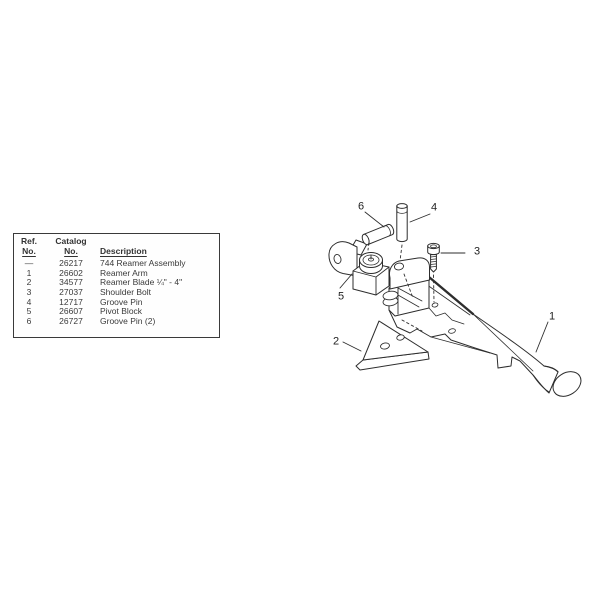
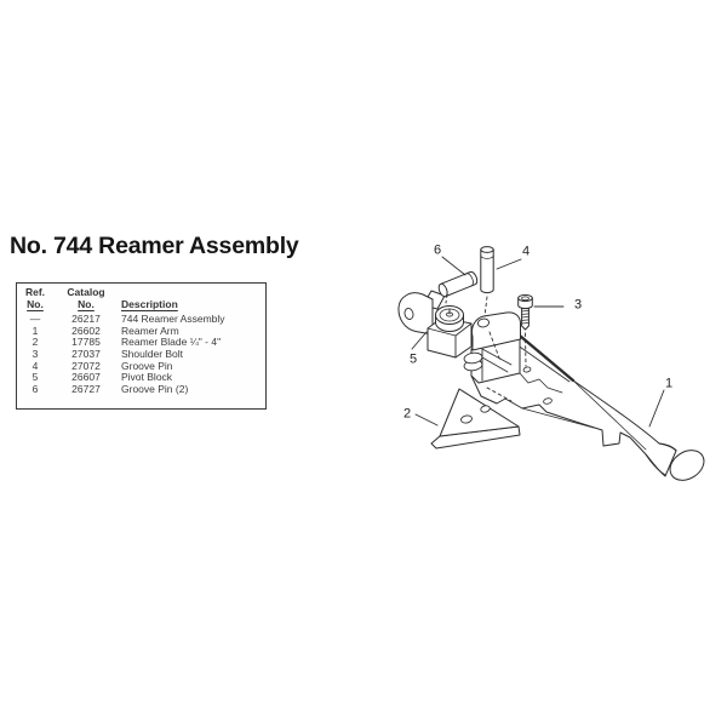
+ No. 744 Reamer Assembly
  Ref.
  No.
  Catalog
  No.
  Description
  —
  26217
  744 Reamer Assembly
  1
  26602
  Reamer Arm
  2
- 34577
+ 17785
  Reamer Blade ¼" - 4"
  3
  27037
  Shoulder Bolt
  4
- 12717
+ 27072
  Groove Pin
  5
  26607
  Pivot Block
  6
  26727
  Groove Pin (2)
  1
  2
  3
  4
  5
  6
